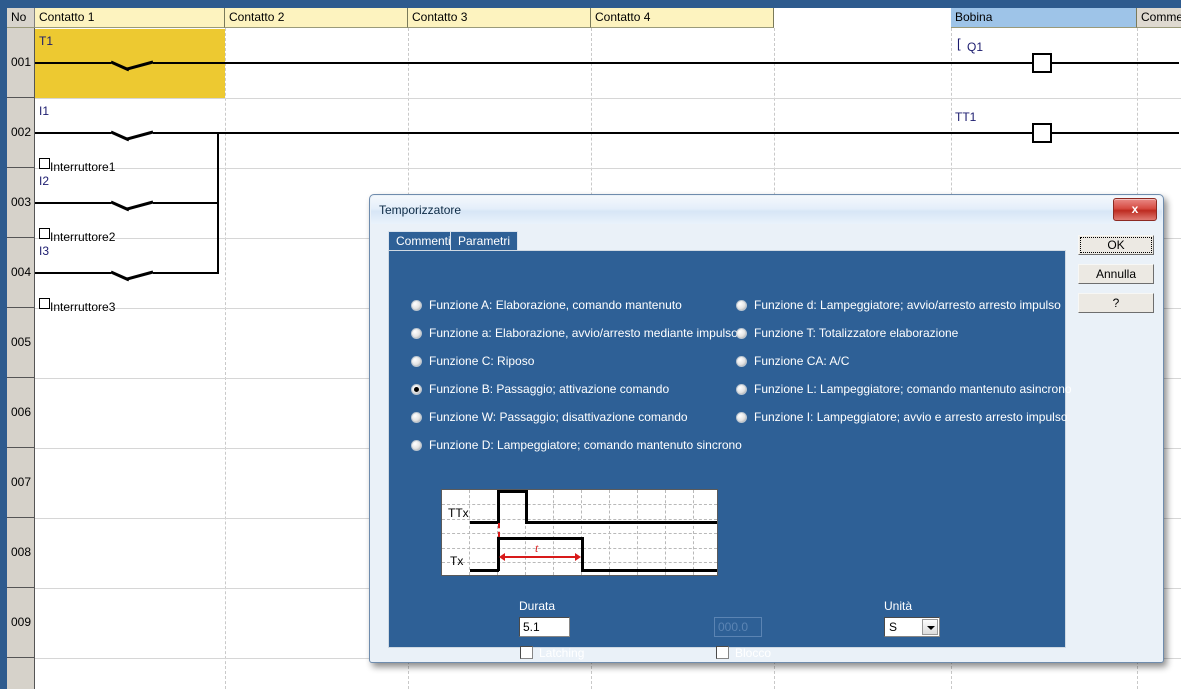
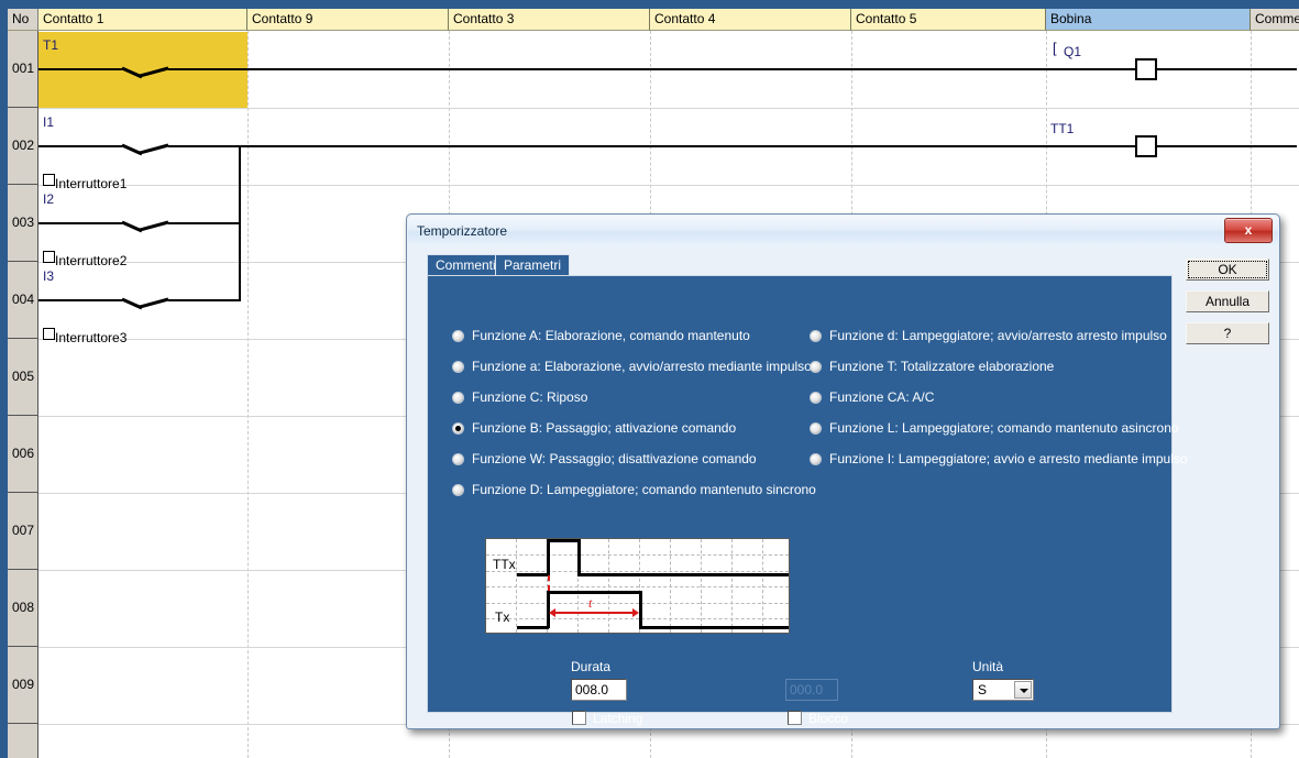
  No
  Contatto 1
- Contatto 2
+ Contatto 9
  Contatto 3
  Contatto 4
+ Contatto 5
  Bobina
  001
  002
  003
  004
  005
  006
  007
  008
  009
  T1
  [
  Q1
  I1
  Interruttore1
  TT1
  I2
  Interruttore2
  I3
  Interruttore3
  Temporizzatore
  x
  Comment
  Parametri
  Funzione A: Elaborazione, comando mantenuto
  Funzione a: Elaborazione, avvio/arresto mediante impulso
  Funzione C: Riposo
  Funzione B: Passaggio; attivazione comando
  Funzione W: Passaggio; disattivazione comando
  Funzione D: Lampeggiatore; comando mantenuto sincrono
  Funzione d: Lampeggiatore; avvio/arresto arresto impulso
  Funzione T: Totalizzatore elaborazione
  Funzione CA: A/C
  Funzione L: Lampeggiatore; comando mantenuto asincrono
- Funzione I: Lampeggiatore; avvio e arresto arresto impulso
+ Funzione I: Lampeggiatore; avvio e arresto mediante impulso
  TTx
  Tx
  t
  Durata
- 5.1
+ 008.0
  000.0
  Unità
  S
  Latching
  Blocco
  OK
  Annulla
  ?
